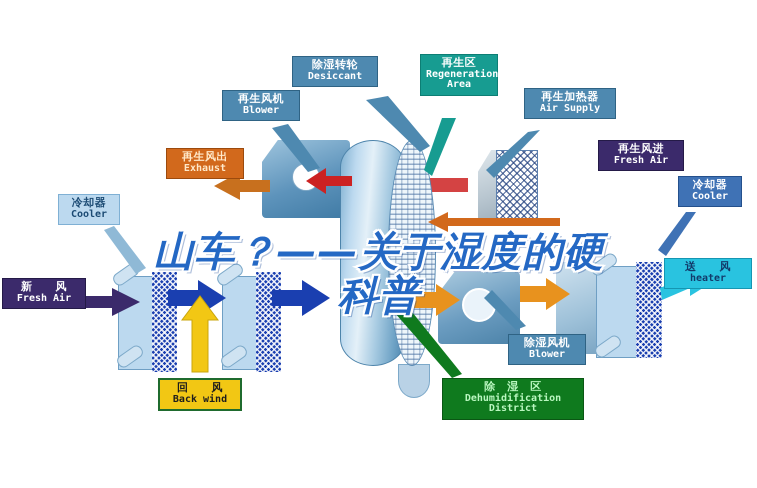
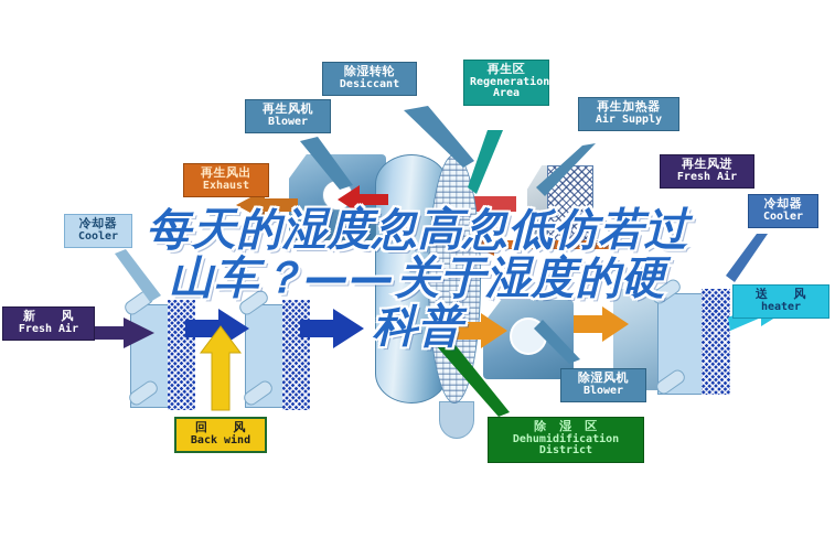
  除湿转轮
  Desiccant
  再生风机
  Blower
  再生区
  Regeneration Area
  再生加热器
  Air Supply
  再生风出
  Exhaust
  再生风进
  Fresh Air
  冷却器
  Cooler
  冷却器
  Cooler
  新 风
  Fresh Air
  回 风
  Back wind
  除湿风机
  Blower
  除 湿 区
  Dehumidification District
  送 风
  heater
+ 每天的湿度忽高忽低仿若过
  山车？——关于湿度的硬
  科普
